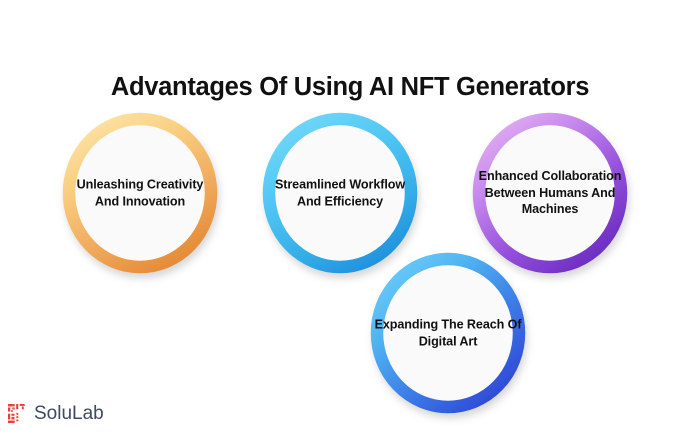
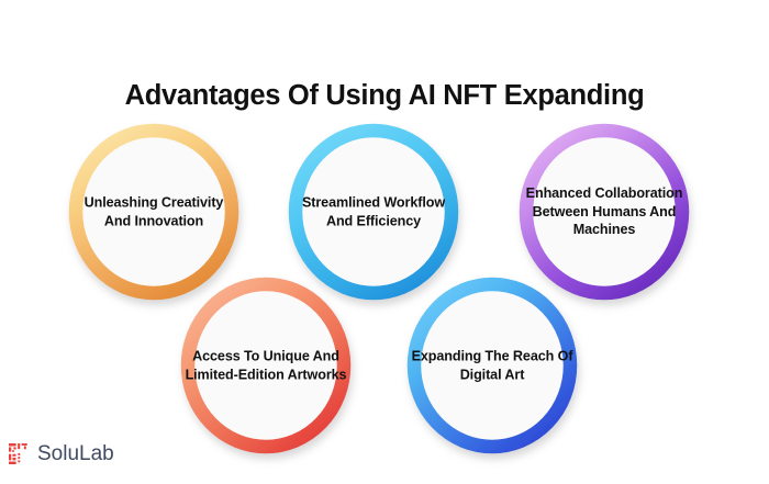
- Advantages Of Using AI NFT Generators
+ Advantages Of Using AI NFT Expanding
  Unleashing Creativity And Innovation
+ Access To Unique And Limited-Edition Artworks
  Streamlined Workflow And Efficiency
  Expanding The Reach Of Digital Art
  Enhanced Collaboration Between Humans And Machines
  SoluLab
